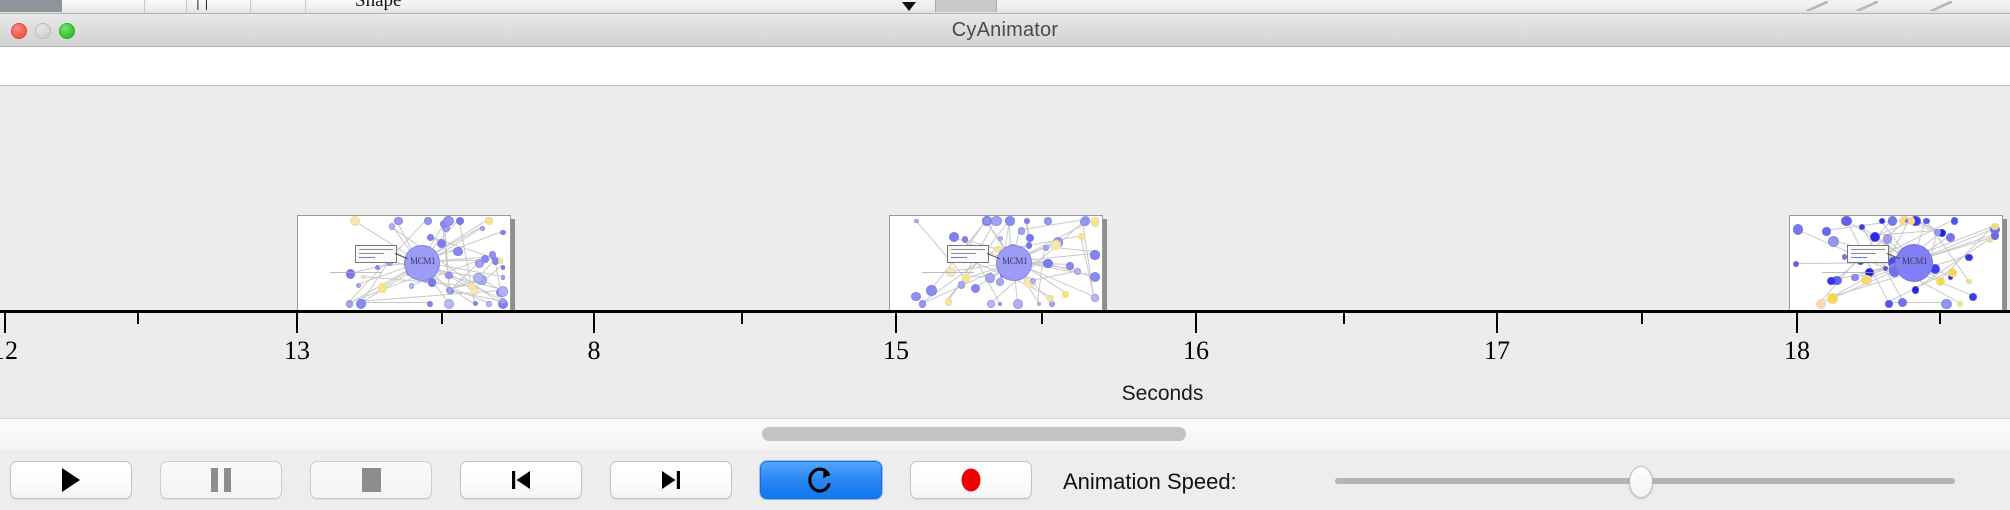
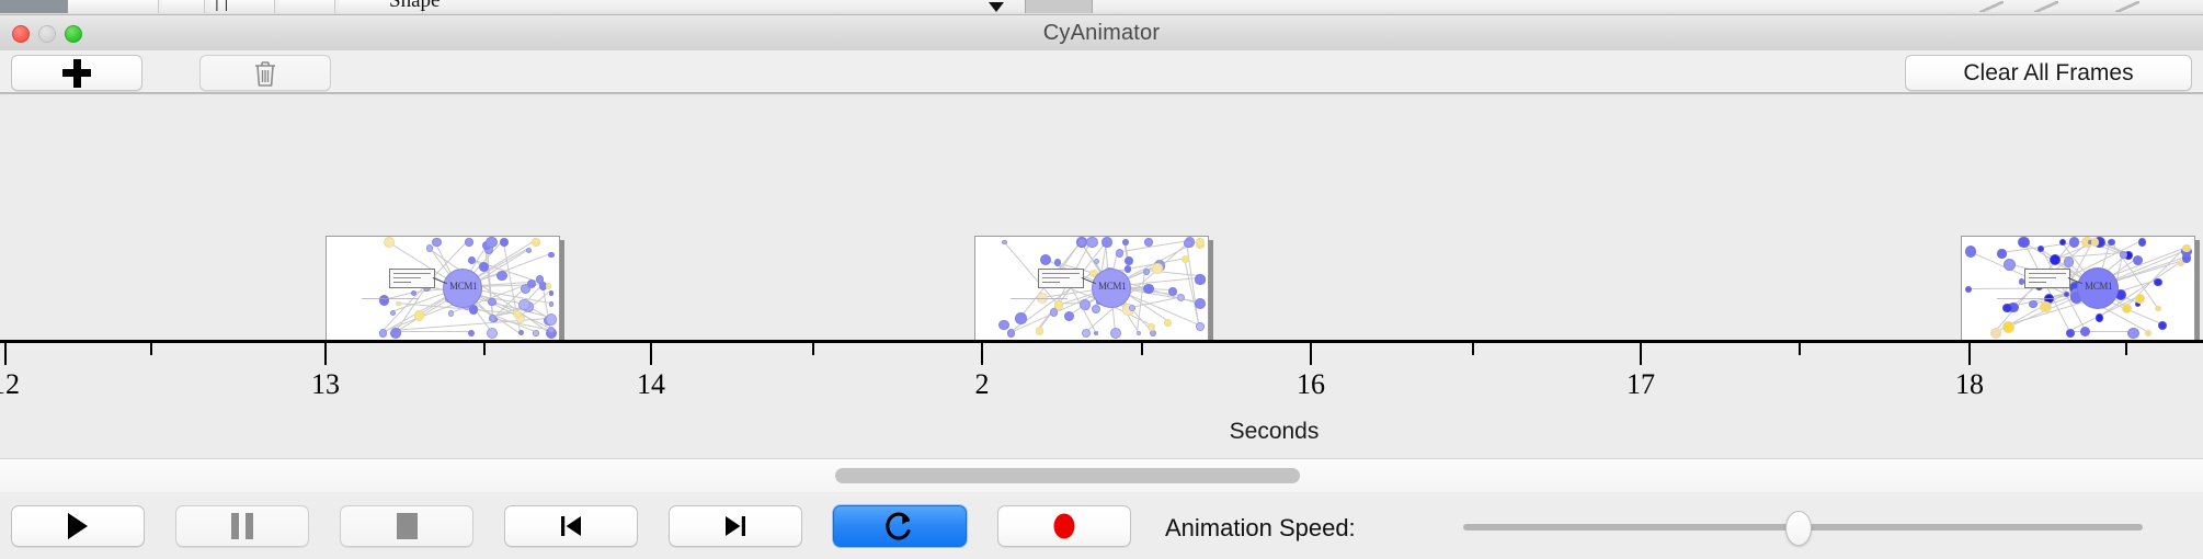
  | |
  Shape
  CyAnimator
+ Clear All Frames
  MCM1
  MCM1
  MCM1
  13
- 8
+ 14
- 15
+ 2
  16
  17
  18
  Seconds
  Animation Speed:
